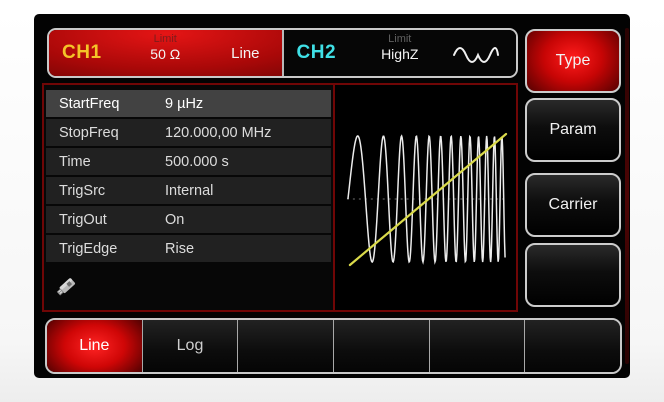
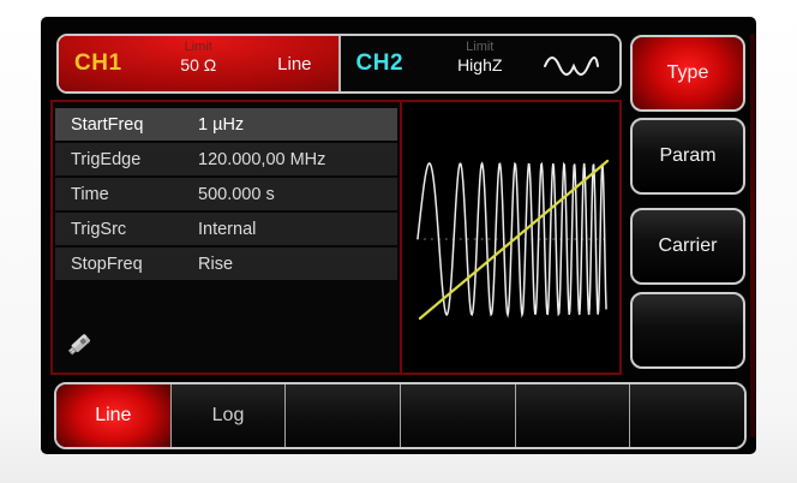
  CH1
  Limit
  50 Ω
  Line
  CH2
  Limit
  HighZ
  StartFreq
- 9 µHz
+ 1 µHz
- StopFreq
+ TrigEdge
  120.000,00 MHz
  Time
  500.000 s
  TrigSrc
  Internal
- TrigOut
- On
- TrigEdge
+ StopFreq
  Rise
  Type
  Param
  Carrier
  Line
  Log
